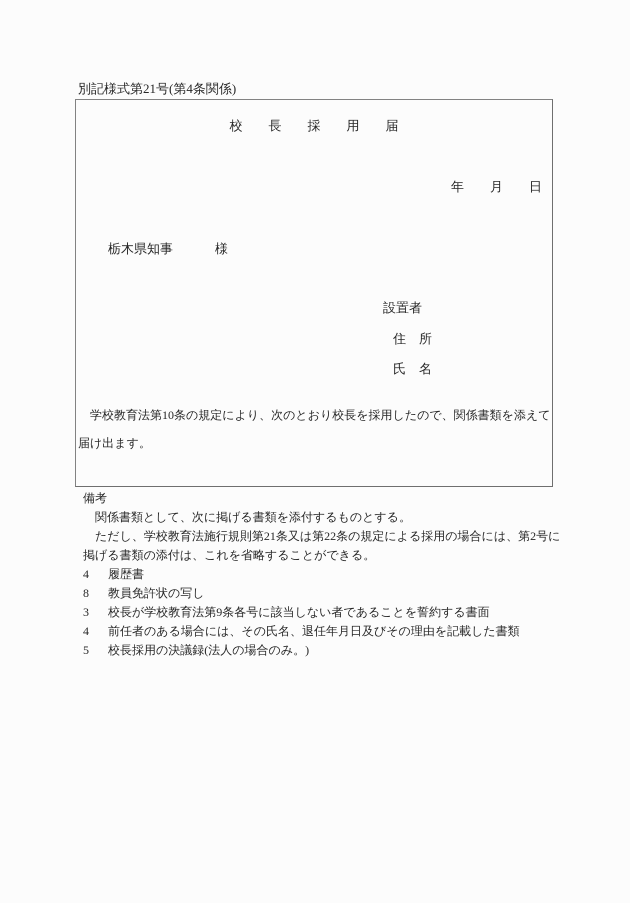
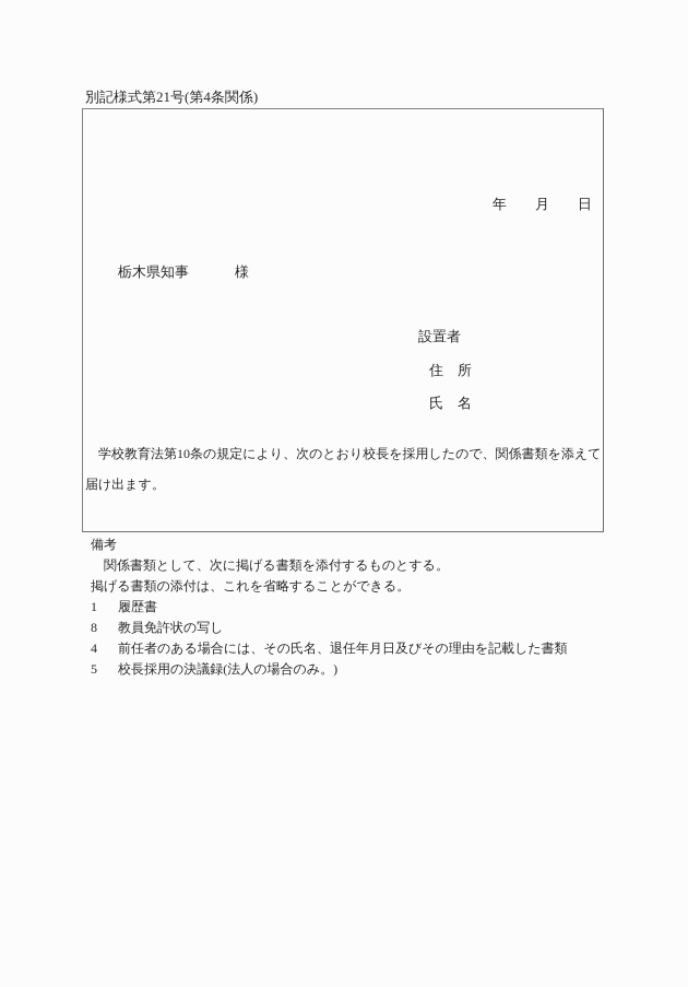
  別記様式第21号(第4条関係)
- 校 長 採 用 届
  年 月 日
  栃木県知事
  様
  設置者
  住 所
  氏 名
  学校教育法第10条の規定により、次のとおり校長を採用したので、関係書類を添えて
  届け出ます。
  備考
  関係書類として、次に掲げる書類を添付するものとする。
- ただし、学校教育法施行規則第21条又は第22条の規定による採用の場合には、第2号に
  掲げる書類の添付は、これを省略することができる。
- 4 履歴書
+ 1 履歴書
  8 教員免許状の写し
- 3 校長が学校教育法第9条各号に該当しない者であることを誓約する書面
  4 前任者のある場合には、その氏名、退任年月日及びその理由を記載した書類
  5 校長採用の決議録(法人の場合のみ。)
